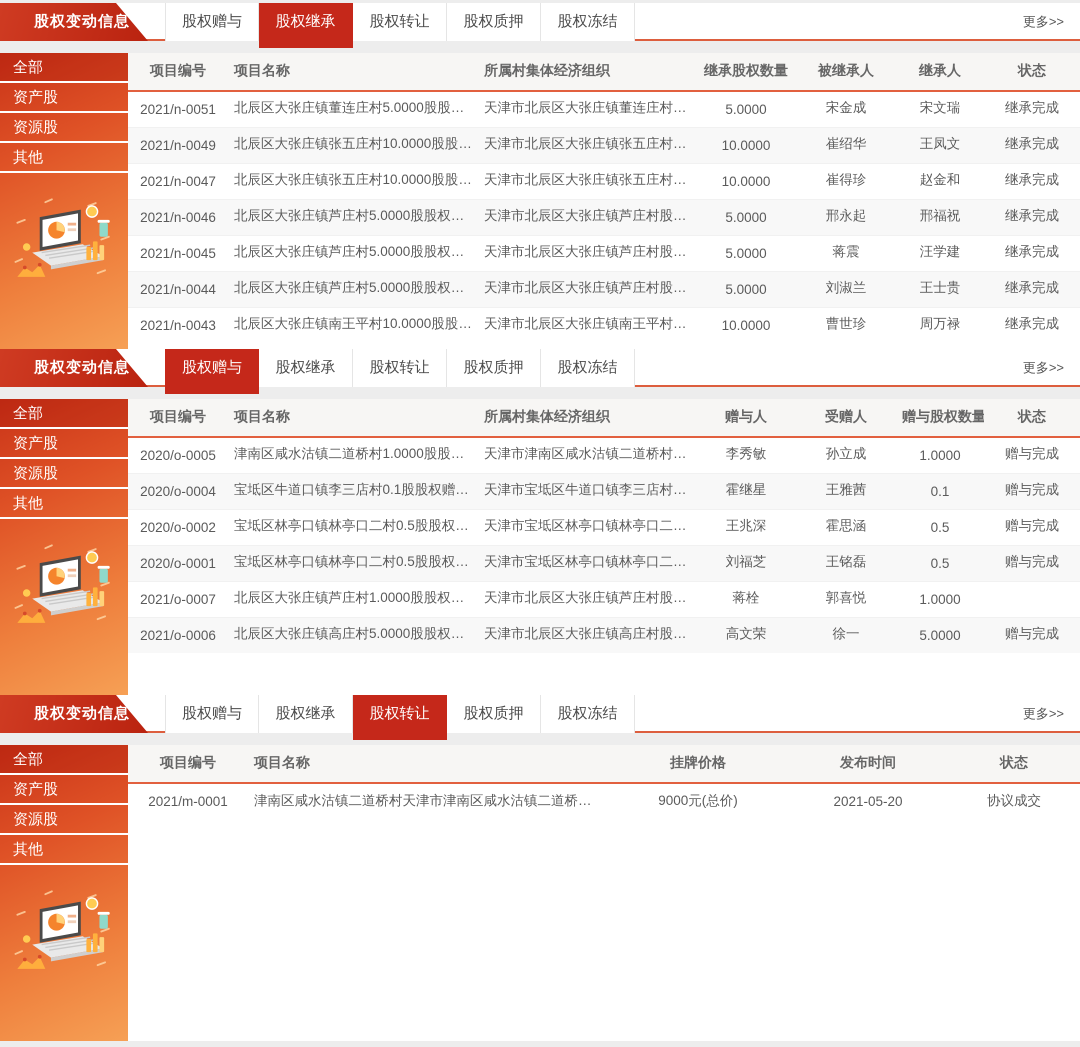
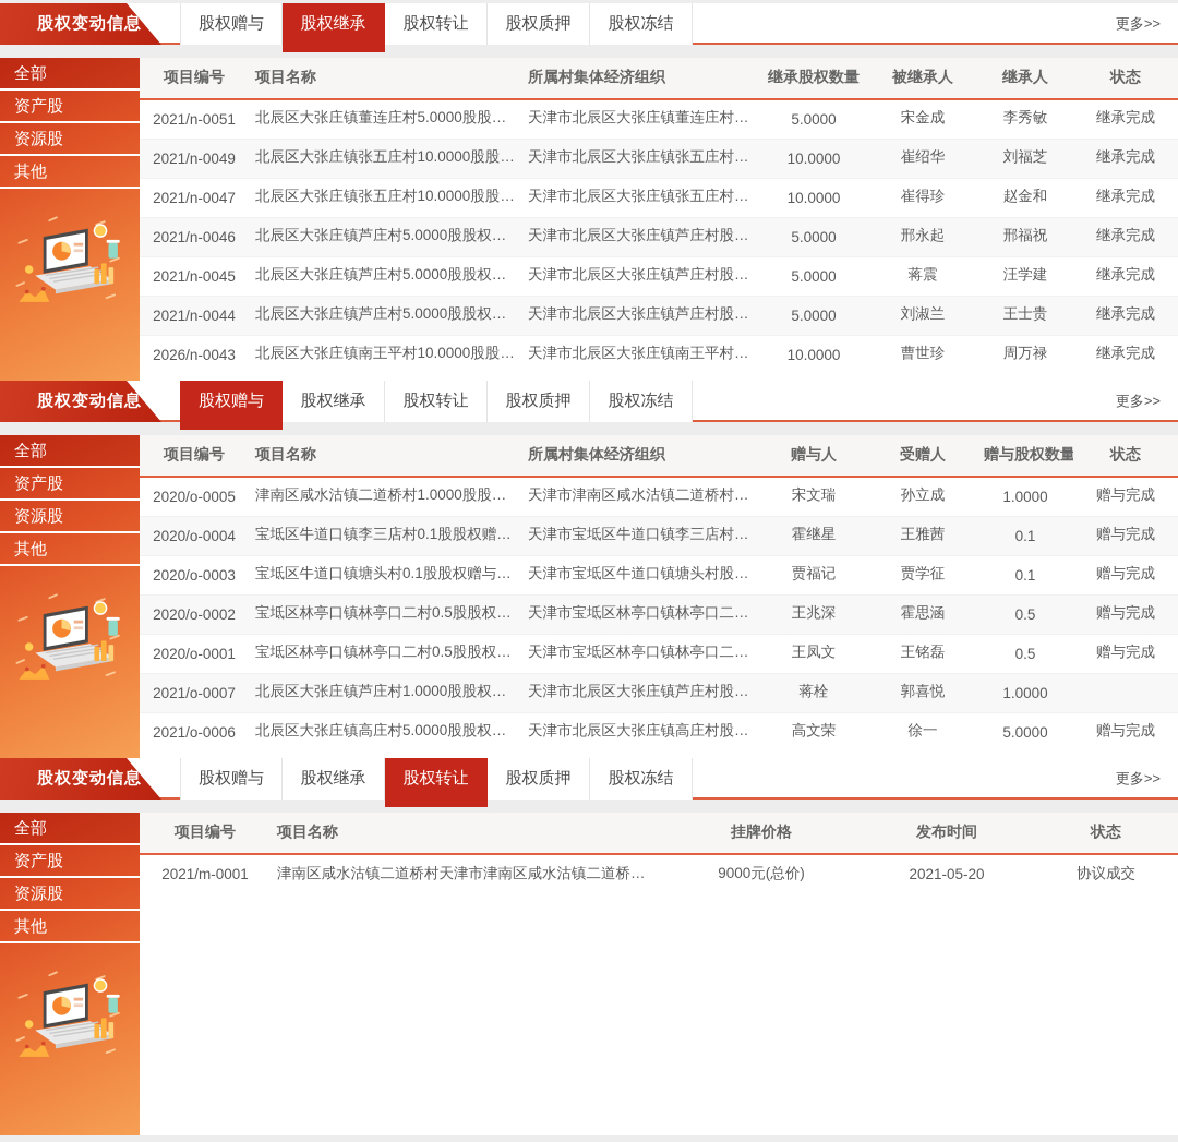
  股权变动信息
  股权赠与
  股权继承
  股权转让
  股权质押
  股权冻结
  更多>>
  全部
  资产股
  资源股
  其他
  项目编号	项目名称	所属村集体经济组织	继承股权数量	被继承人	继承人	状态
- 2021/n-0051	北辰区大张庄镇董连庄村5.0000股股权继	天津市北辰区大张庄镇董连庄村股...	5.0000	宋金成	宋文瑞	继承完成
+ 2021/n-0051	北辰区大张庄镇董连庄村5.0000股股权继	天津市北辰区大张庄镇董连庄村股...	5.0000	宋金成	李秀敏	继承完成
- 2021/n-0049	北辰区大张庄镇张五庄村10.0000股股权	天津市北辰区大张庄镇张五庄村股...	10.0000	崔绍华	王凤文	继承完成
+ 2021/n-0049	北辰区大张庄镇张五庄村10.0000股股权	天津市北辰区大张庄镇张五庄村股...	10.0000	崔绍华	刘福芝	继承完成
  2021/n-0047	北辰区大张庄镇张五庄村10.0000股股权	天津市北辰区大张庄镇张五庄村股...	10.0000	崔得珍	赵金和	继承完成
  2021/n-0046	北辰区大张庄镇芦庄村5.0000股股权继承	天津市北辰区大张庄镇芦庄村股份...	5.0000	邢永起	邢福祝	继承完成
  2021/n-0045	北辰区大张庄镇芦庄村5.0000股股权继承	天津市北辰区大张庄镇芦庄村股份...	5.0000	蒋震	汪学建	继承完成
  2021/n-0044	北辰区大张庄镇芦庄村5.0000股股权继承	天津市北辰区大张庄镇芦庄村股份...	5.0000	刘淑兰	王士贵	继承完成
- 2021/n-0043	北辰区大张庄镇南王平村10.0000股股权	天津市北辰区大张庄镇南王平村股...	10.0000	曹世珍	周万禄	继承完成
+ 2026/n-0043	北辰区大张庄镇南王平村10.0000股股权	天津市北辰区大张庄镇南王平村股...	10.0000	曹世珍	周万禄	继承完成
  股权变动信息
  股权赠与
  股权继承
  股权转让
  股权质押
  股权冻结
  更多>>
  全部
  资产股
  资源股
  其他
  项目编号	项目名称	所属村集体经济组织	赠与人	受赠人	赠与股权数量	状态
- 2020/o-0005	津南区咸水沽镇二道桥村1.0000股股权赠	天津市津南区咸水沽镇二道桥村股...	李秀敏	孙立成	1.0000	赠与完成
+ 2020/o-0005	津南区咸水沽镇二道桥村1.0000股股权赠	天津市津南区咸水沽镇二道桥村股...	宋文瑞	孙立成	1.0000	赠与完成
  2020/o-0004	宝坻区牛道口镇李三店村0.1股股权赠与项	天津市宝坻区牛道口镇李三店村股...	霍继星	王雅茜	0.1	赠与完成
+ 2020/o-0003	宝坻区牛道口镇塘头村0.1股股权赠与项目	天津市宝坻区牛道口镇塘头村股份...	贾福记	贾学征	0.1	赠与完成
  2020/o-0002	宝坻区林亭口镇林亭口二村0.5股股权赠与	天津市宝坻区林亭口镇林亭口二村...	王兆深	霍思涵	0.5	赠与完成
- 2020/o-0001	宝坻区林亭口镇林亭口二村0.5股股权赠与	天津市宝坻区林亭口镇林亭口二村...	刘福芝	王铭磊	0.5	赠与完成
+ 2020/o-0001	宝坻区林亭口镇林亭口二村0.5股股权赠与	天津市宝坻区林亭口镇林亭口二村...	王凤文	王铭磊	0.5	赠与完成
  2021/o-0007	北辰区大张庄镇芦庄村1.0000股股权赠与	天津市北辰区大张庄镇芦庄村股份...	蒋栓	郭喜悦	1.0000
  2021/o-0006	北辰区大张庄镇高庄村5.0000股股权赠与	天津市北辰区大张庄镇高庄村股份...	高文荣	徐一	5.0000	赠与完成
  股权变动信息
  股权赠与
  股权继承
  股权转让
  股权质押
  股权冻结
  更多>>
  全部
  资产股
  资源股
  其他
  项目编号	项目名称	挂牌价格	发布时间	状态
  2021/m-0001	津南区咸水沽镇二道桥村天津市津南区咸水沽镇二道桥村股	9000元(总价)	2021-05-20	协议成交
